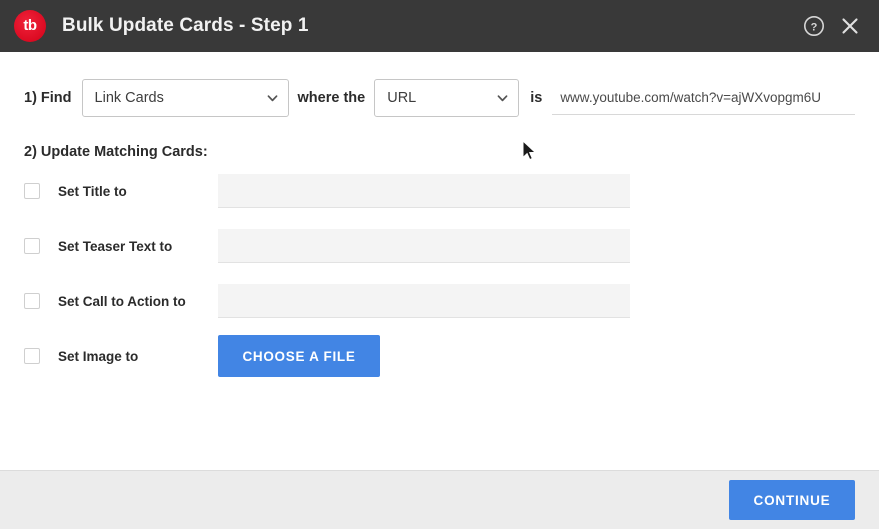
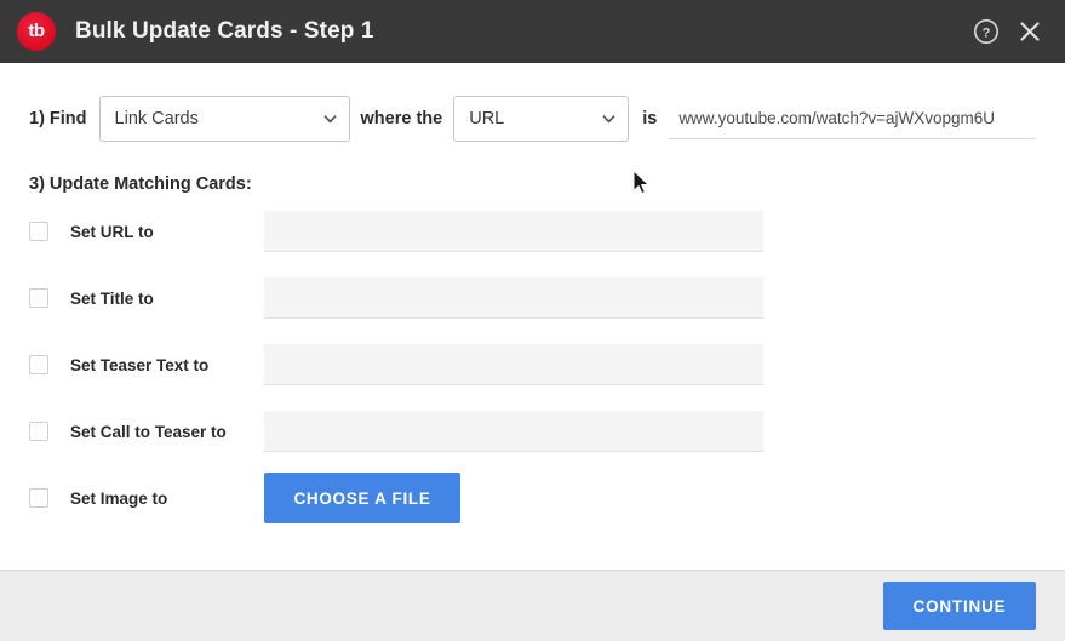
  tb
  Bulk Update Cards - Step 1
  ?
  1) Find
  Link Cards
  where the
  URL
  is
  www.youtube.com/watch?v=ajWXvopgm6U
- 2) Update Matching Cards:
+ 3) Update Matching Cards:
+ Set URL to
  Set Title to
  Set Teaser Text to
- Set Call to Action to
+ Set Call to Teaser to
  Set Image to
  CHOOSE A FILE
  CONTINUE
